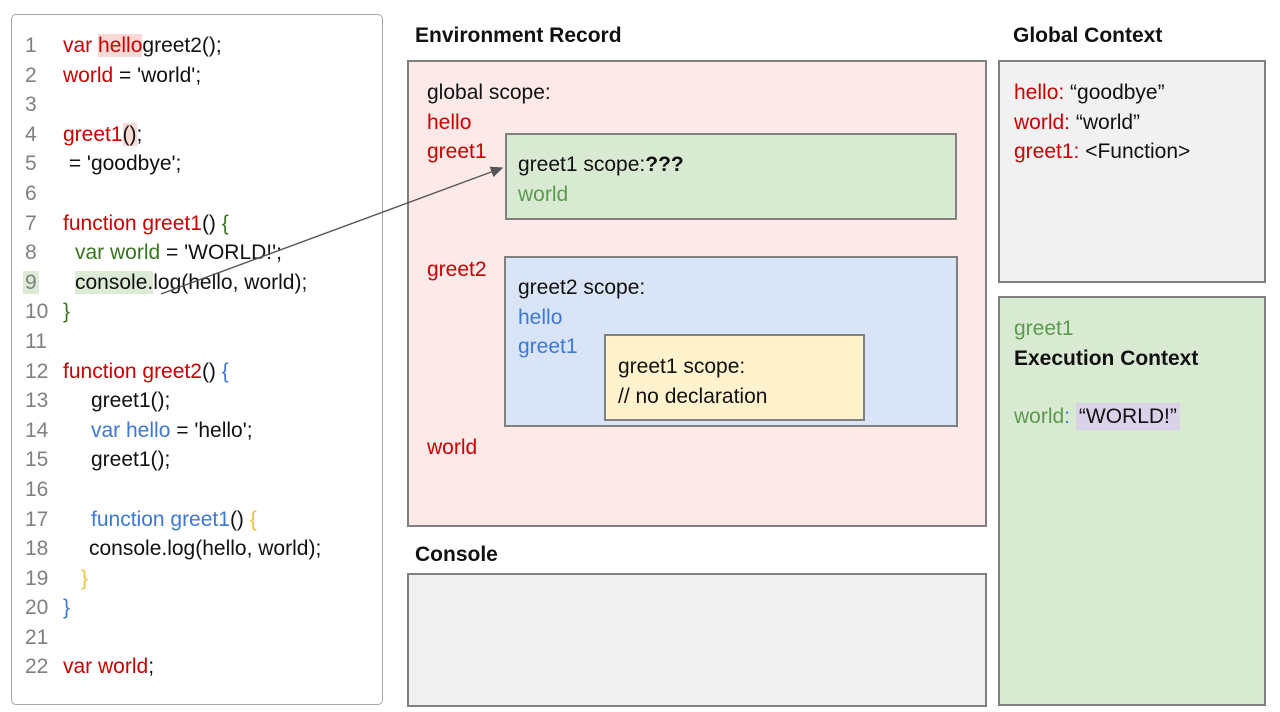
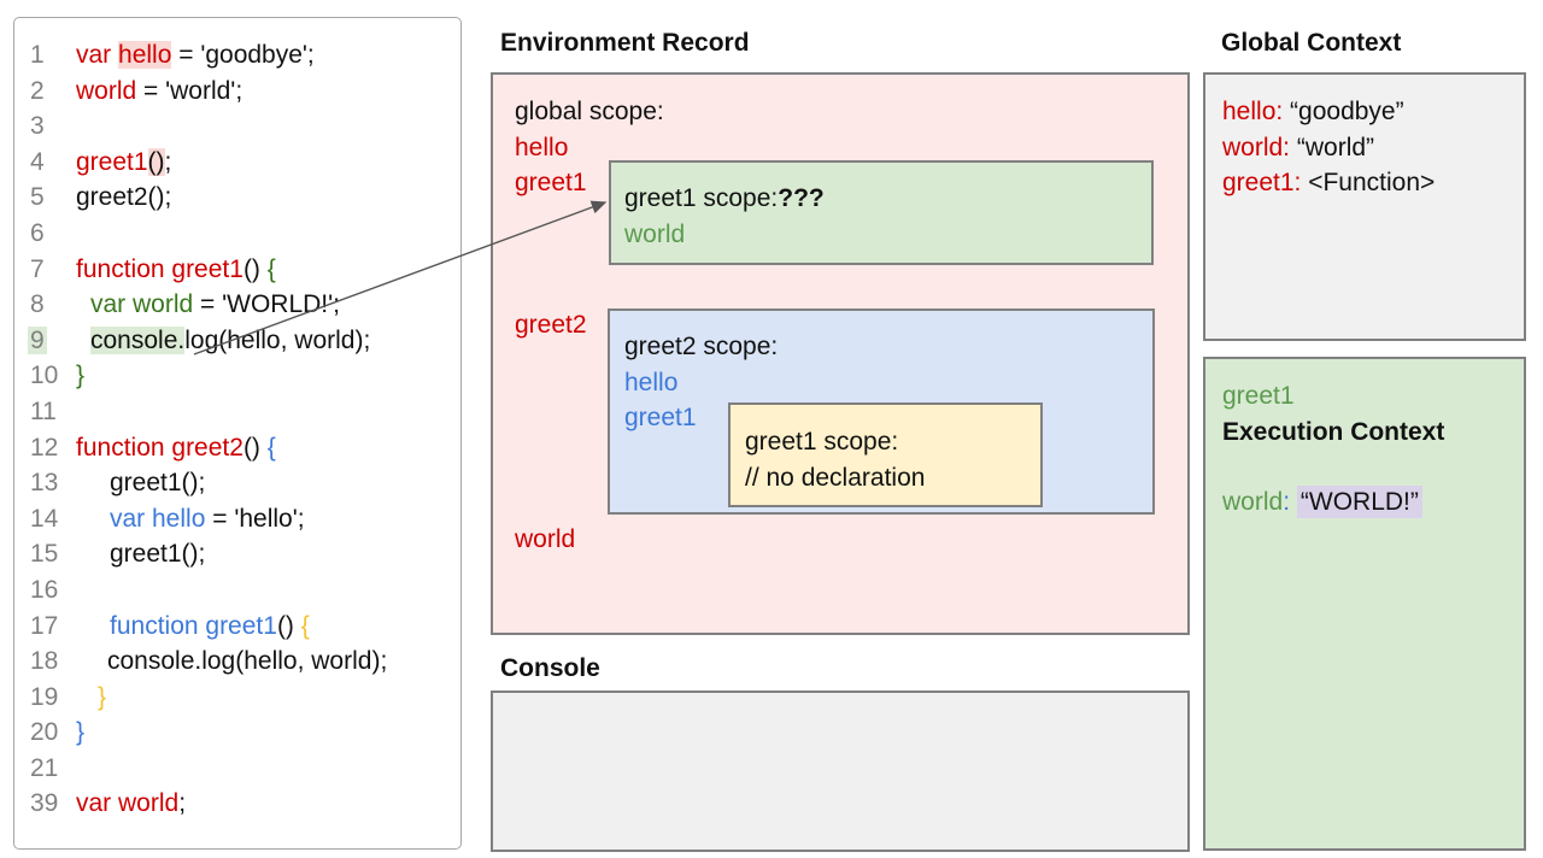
  1
- var hellogreet2();
+ var hello = 'goodbye';
  2
  world = 'world';
  3
  4
  greet1();
  5
- = 'goodbye';
+ greet2();
  6
  7
  function greet1() {
  8
  var world = 'WORLD!;
  9
  console.log(ello, world);
  10
  }
  11
  12
  function greet2() {
  13
  greet1();
  14
  var hello = 'hello';
  15
  greet1();
  16
  17
  function greet1() {
  18
  console.log(hello, world);
  19
  }
  20
  }
  21
- 22
+ 39
  var world;
  Environment Record
  global scope:
  hello
  greet1
  greet1 scope:???
  world
  greet2
  greet2 scope:
  hello
  greet1
  greet1 scope:
  // no declaration
  world
  Console
  Global Context
  hello: “goodbye”
  world: “world”
  greet1: <Function>
  greet1
  Execution Context
  world: “WORLD!”
